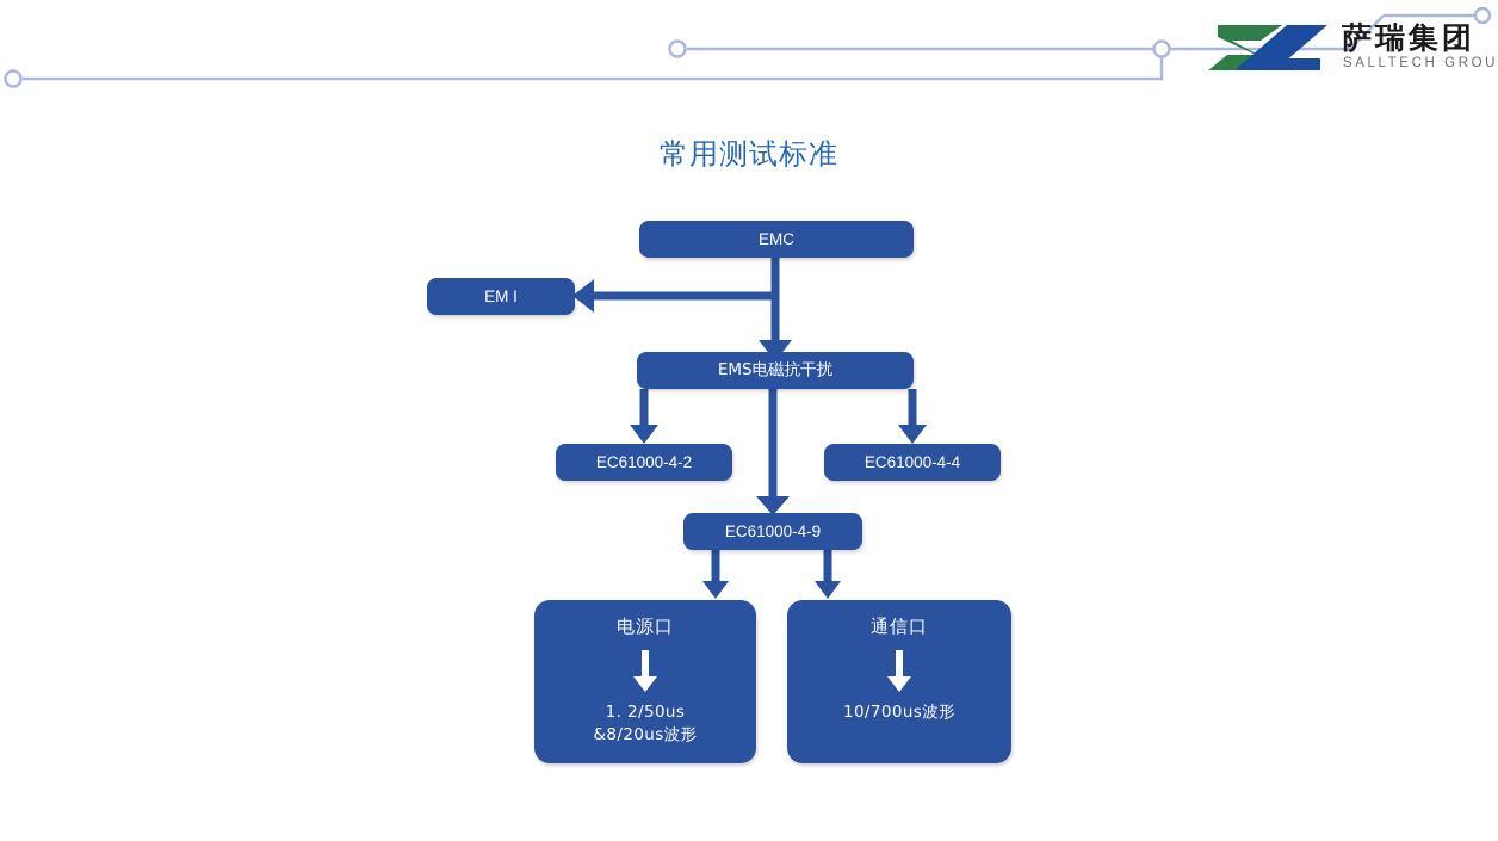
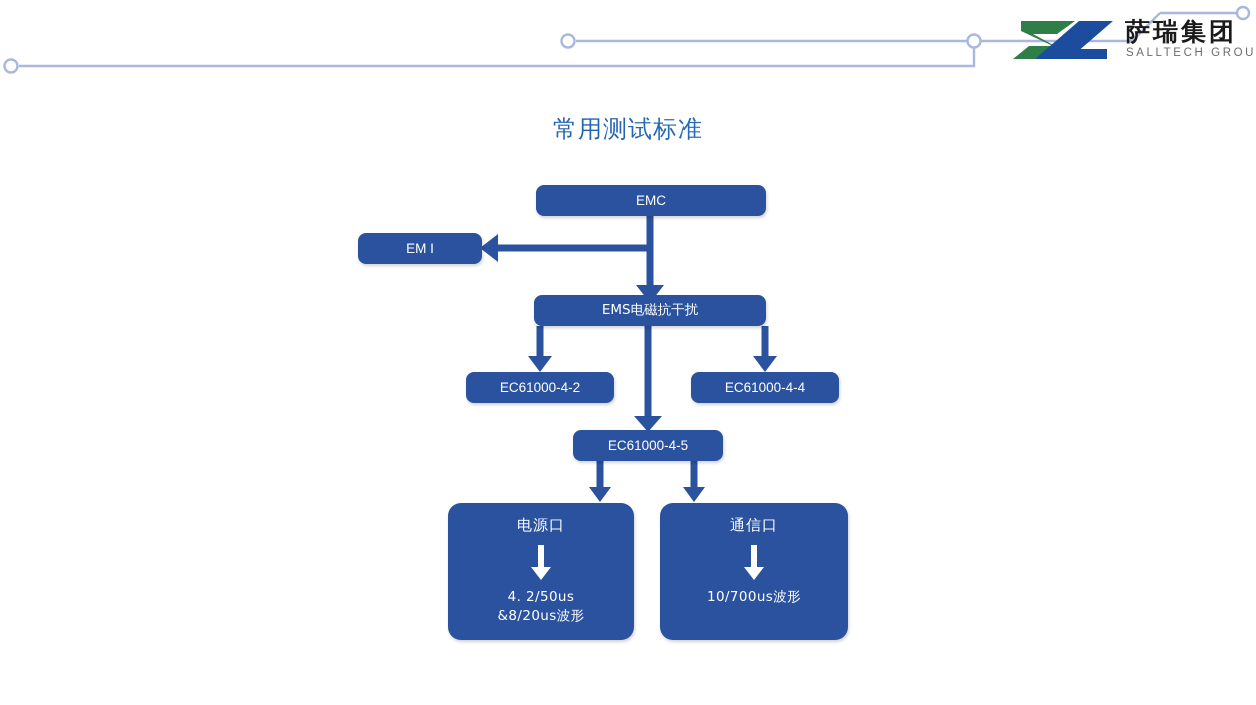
  萨瑞集团
  SALLTECH GROU
  常用测试标准
  EMC
  EM I
  EMS电磁抗干扰
  EC61000-4-2
  EC61000-4-4
- EC61000-4-9
+ EC61000-4-5
  电源口
- 1. 2/50us
+ 4. 2/50us
  &8/20us波形
  通信口
  10/700us波形
